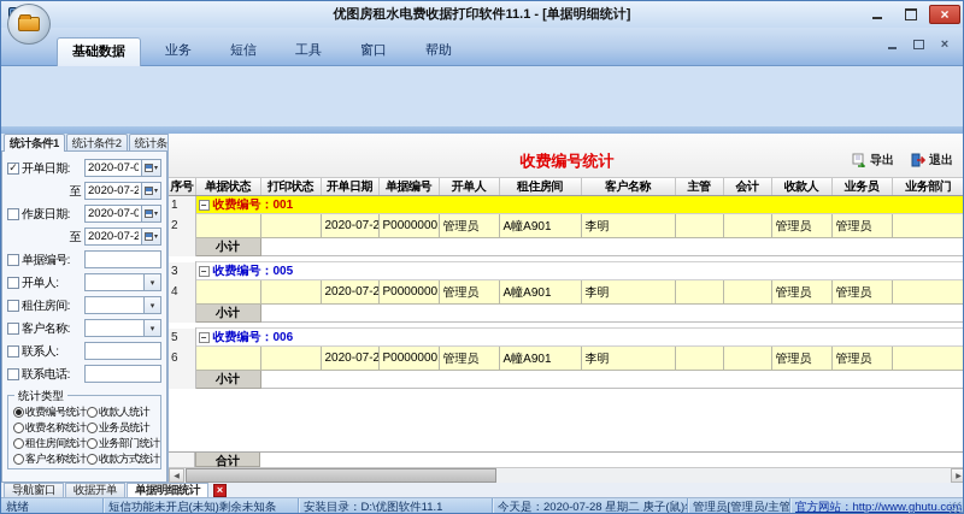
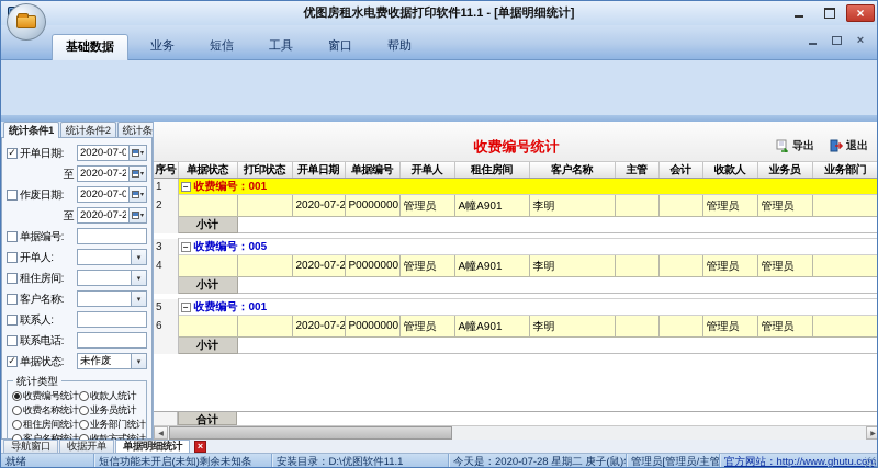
  优图房租水电费收据打印软件11.1 - [单据明细统计]
  基础数据
  业务
  短信
  工具
  窗口
  帮助
  统计条件1
  统计条件2
  开单日期:
  2020-07-0
  至
  2020-07-2
  作废日期:
  2020-07-0
  至
  2020-07-2
  单据编号:
  开单人:
  租住房间:
  客户名称:
  联系人:
  联系电话:
+ 单据状态:
+ 未作废
  统计类型
  收费编号统计
  收款人统计
  收费名称统计
  业务员统计
  租住房间统计
  业务部门统计
  客户名称统计
  收款方式统计
  收费编号统计
  导出
  退出
  序号	单据状态	打印状态	开单日期	单据编号	开单人	租住房间	客户名称	主管	会计	收款人	业务员	业务部门
  1	收费编号：001
  2			2020-07-2	P0000000	管理员	A幢A901	李明			管理员	管理员
  	小计
  3	收费编号：005
  4			2020-07-2	P0000000	管理员	A幢A901	李明			管理员	管理员
  	小计
- 5	收费编号：006
+ 5	收费编号：001
  6			2020-07-2	P0000000	管理员	A幢A901	李明			管理员	管理员
  	小计
  合计
  导航窗口
  收据开单
  单据明细统计
  就绪
  短信功能未开启(未知)剩余未知条
  安装目录：D:\优图软件11.1
  今天是：2020-07-28 星期二 庚子(鼠)
  管理员[管理员/主管
  官方网站：http://www.ghutu.c
